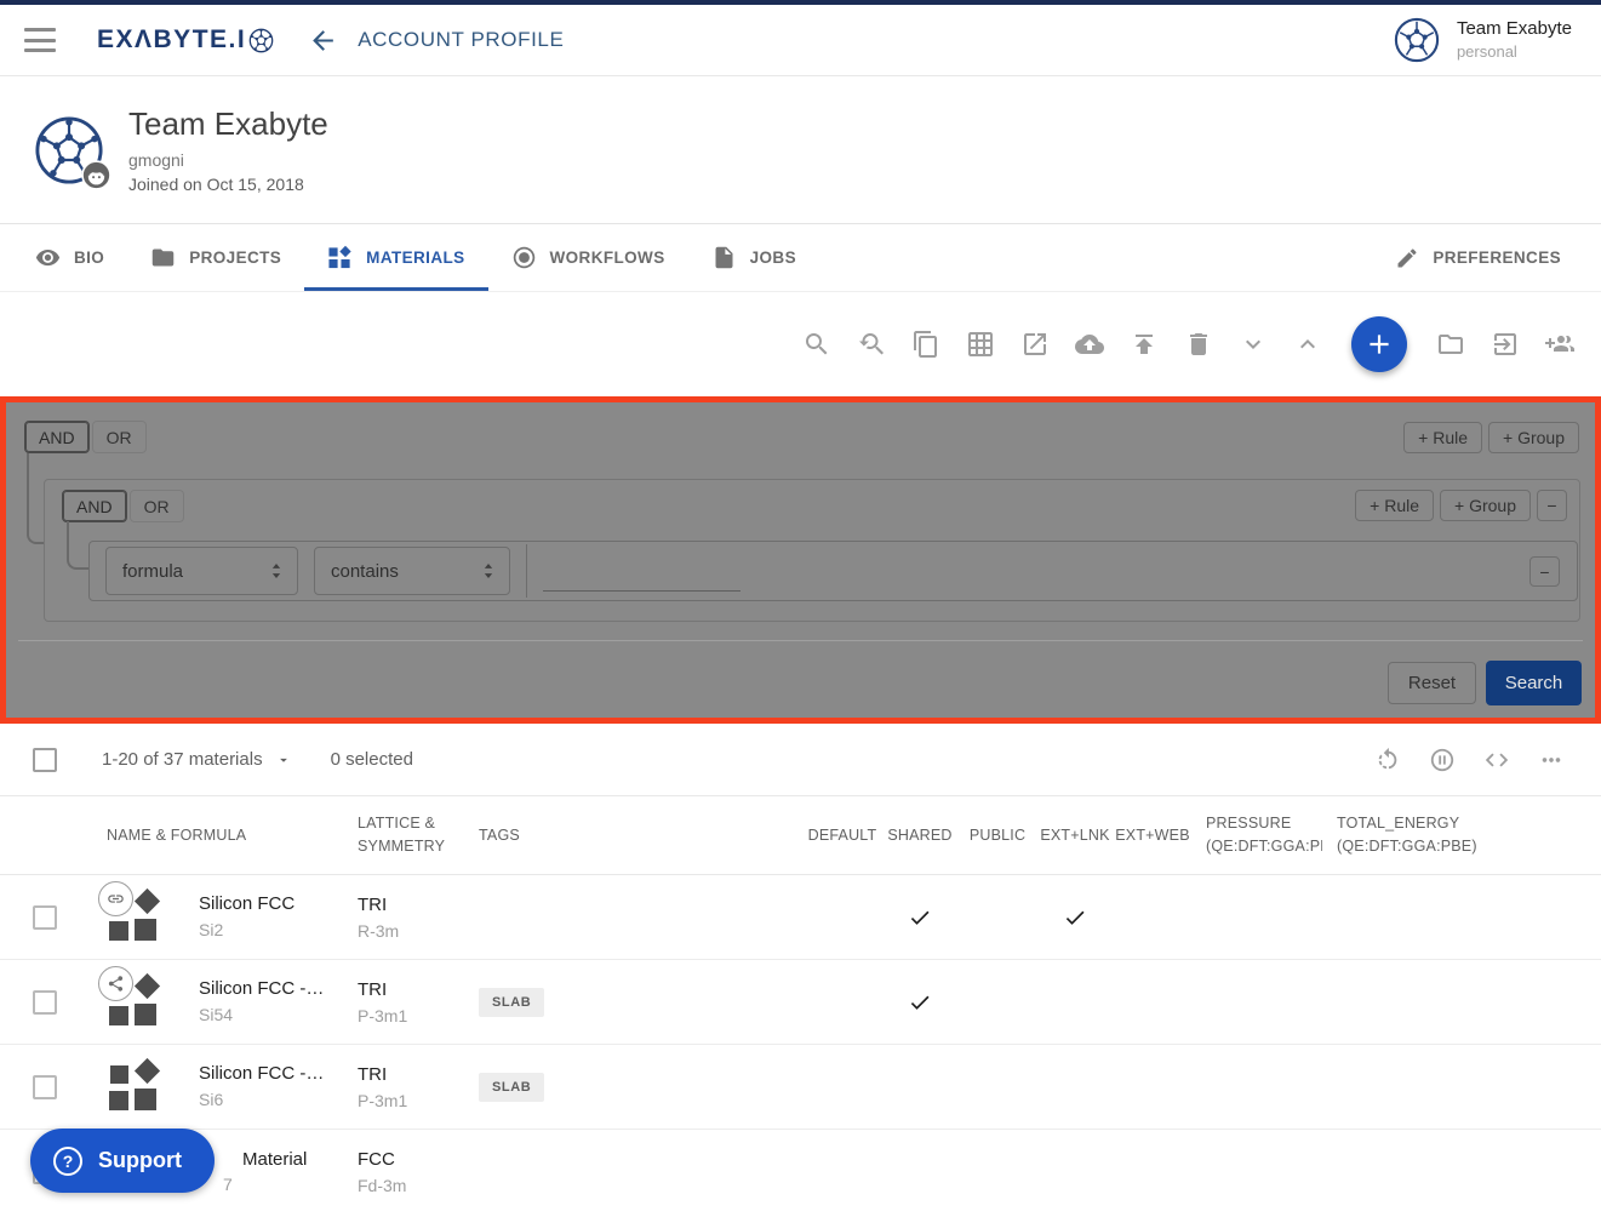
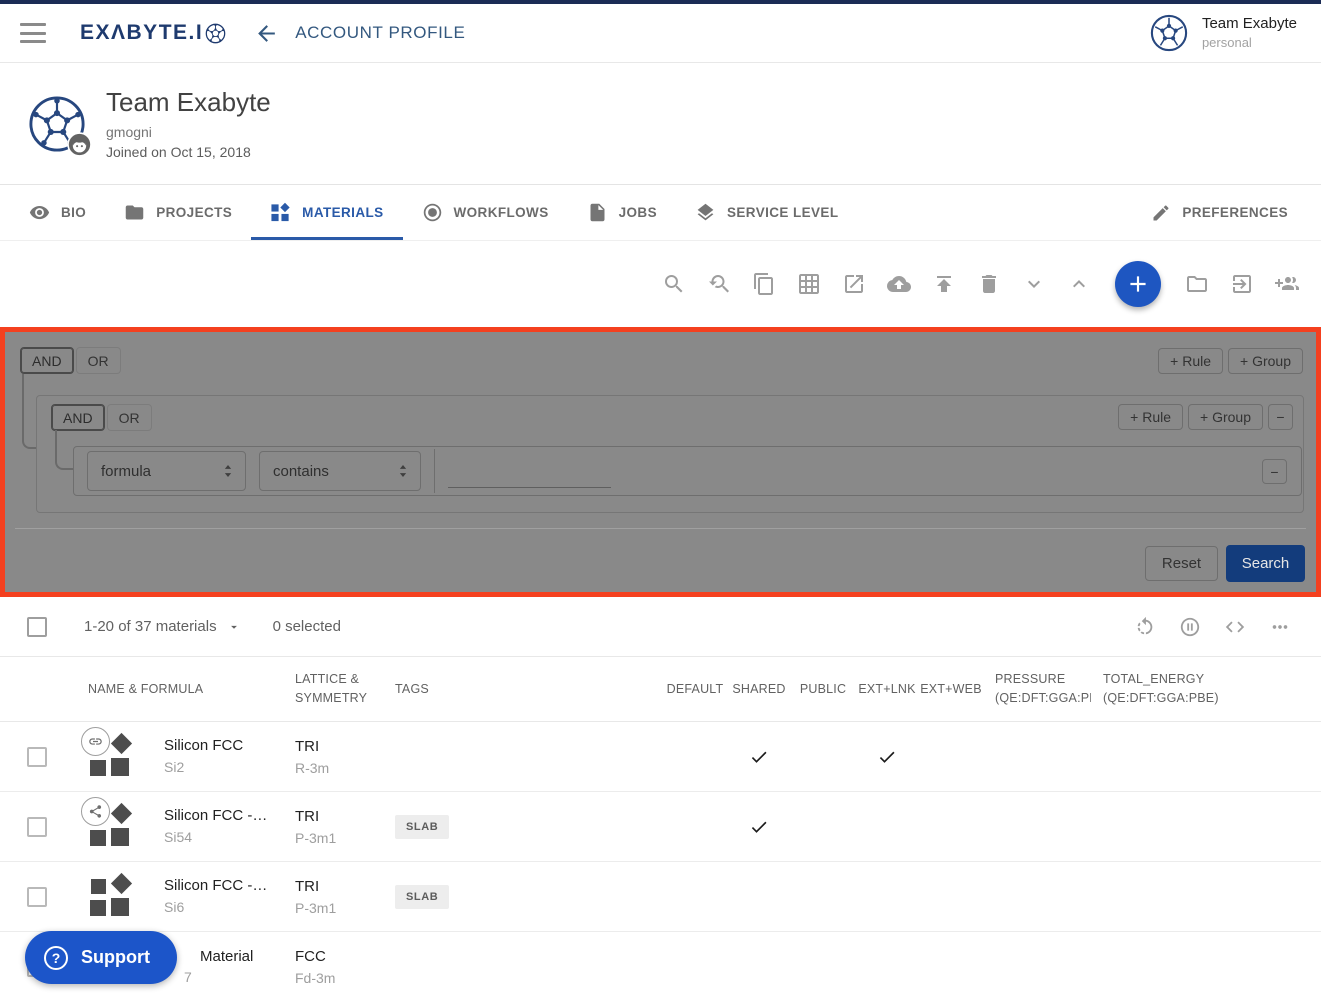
  EXΛBYTE.I
  ACCOUNT PROFILE
  Team Exabyte
  personal
  Team Exabyte
  gmogni
  Joined on Oct 15, 2018
  BIO
  PROJECTS
  MATERIALS
  WORKFLOWS
  JOBS
+ SERVICE LEVEL
  PREFERENCES
  AND
  OR
  + Rule
  + Group
  AND
  OR
  + Rule
  + Group
  −
  formula
  contains
  −
  Reset
  Search
  1-20 of 37 materials
  0 selected
  NAME & FORMULA
  LATTICE & SYMMETRY
  TAGS
  DEFAULT
  SHARED
  PUBLIC
  EXT+LNK
  EXT+WEB
  PRESSURE (QE:DFT:GGA:P
  TOTAL_ENERGY (QE:DFT:GGA:PBE)
  Silicon FCC
  Si2
  TRI
  R-3m
  Silicon FCC -…
  Si54
  TRI
  P-3m1
  SLAB
  Silicon FCC -…
  Si6
  TRI
  P-3m1
  SLAB
  Material
  7
  FCC
  Fd-3m
  ?
  Support
